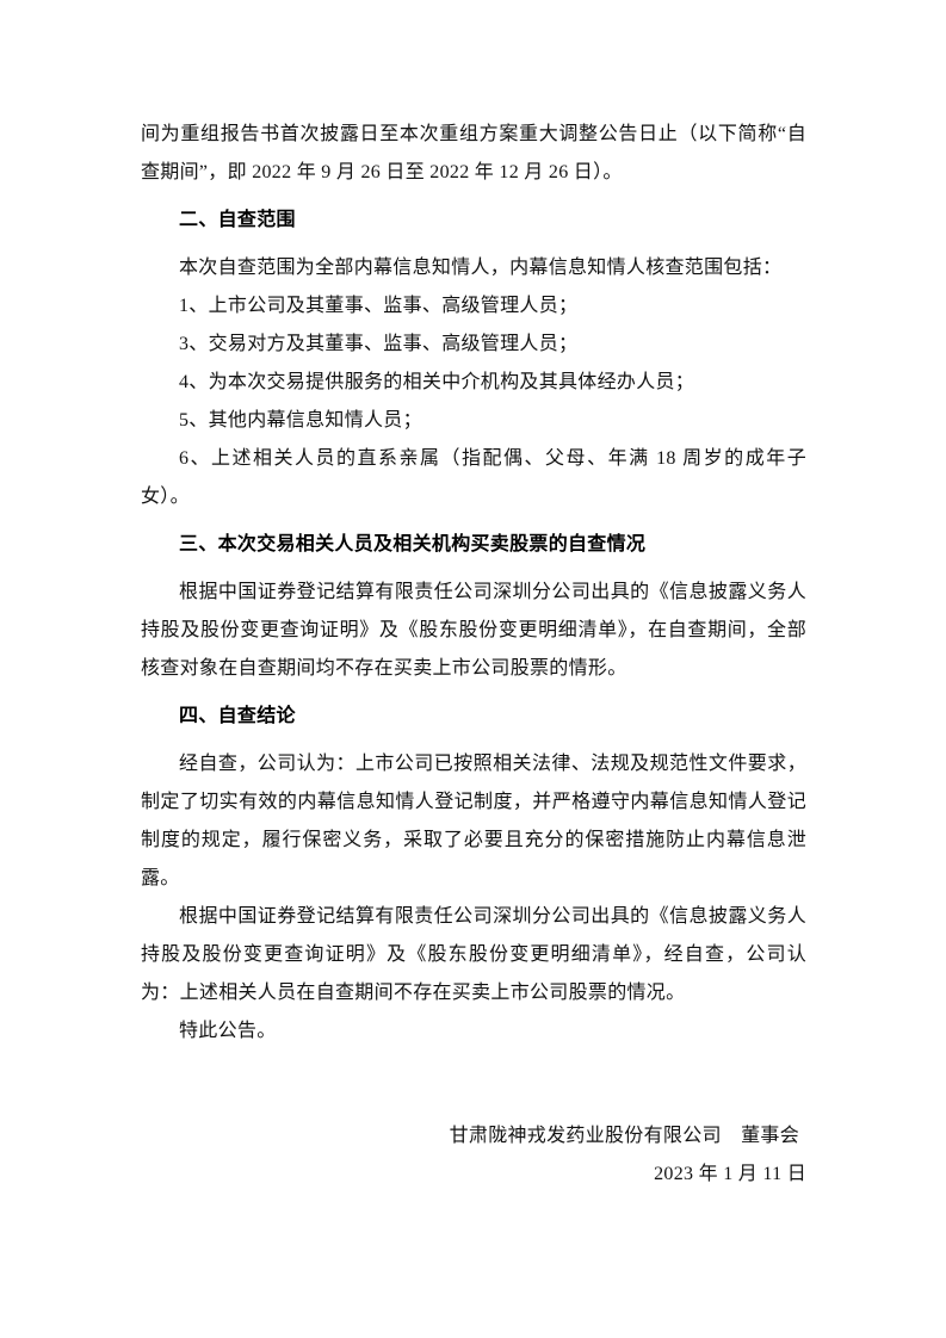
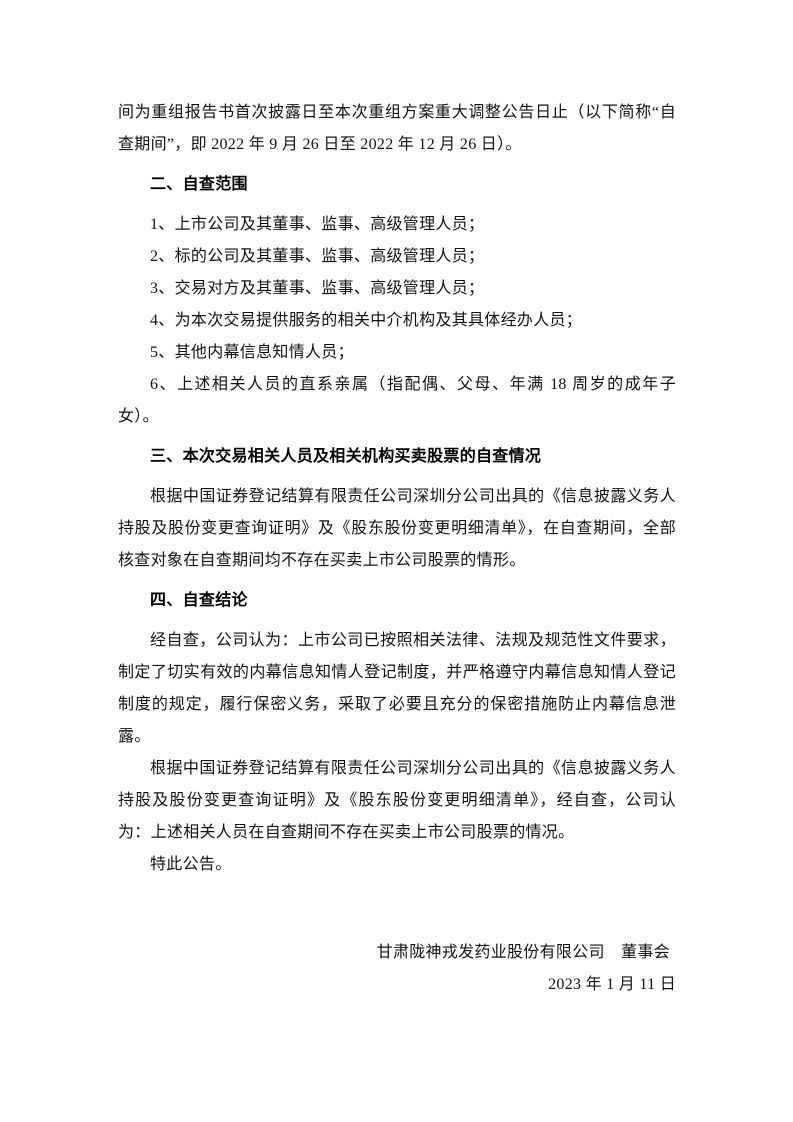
  间为重组报告书首次披露日至本次重组方案重大调整公告日止（以下简称“自查期间”，即 2022 年 9 月 26 日至 2022 年 12 月 26 日）。
  二、自查范围
- 本次自查范围为全部内幕信息知情人，内幕信息知情人核查范围包括：
  1、上市公司及其董事、监事、高级管理人员；
+ 2、标的公司及其董事、监事、高级管理人员；
  3、交易对方及其董事、监事、高级管理人员；
  4、为本次交易提供服务的相关中介机构及其具体经办人员；
  5、其他内幕信息知情人员；
  6、上述相关人员的直系亲属（指配偶、父母、年满 18 周岁的成年子女）。
  三、本次交易相关人员及相关机构买卖股票的自查情况
  根据中国证券登记结算有限责任公司深圳分公司出具的《信息披露义务人持股及股份变更查询证明》及《股东股份变更明细清单》，在自查期间，全部核查对象在自查期间均不存在买卖上市公司股票的情形。
  四、自查结论
  经自查，公司认为：上市公司已按照相关法律、法规及规范性文件要求，制定了切实有效的内幕信息知情人登记制度，并严格遵守内幕信息知情人登记制度的规定，履行保密义务，采取了必要且充分的保密措施防止内幕信息泄露。
  根据中国证券登记结算有限责任公司深圳分公司出具的《信息披露义务人持股及股份变更查询证明》及《股东股份变更明细清单》，经自查，公司认为：上述相关人员在自查期间不存在买卖上市公司股票的情况。
  特此公告。
  甘肃陇神戎发药业股份有限公司 董事会
  2023 年 1 月 11 日
